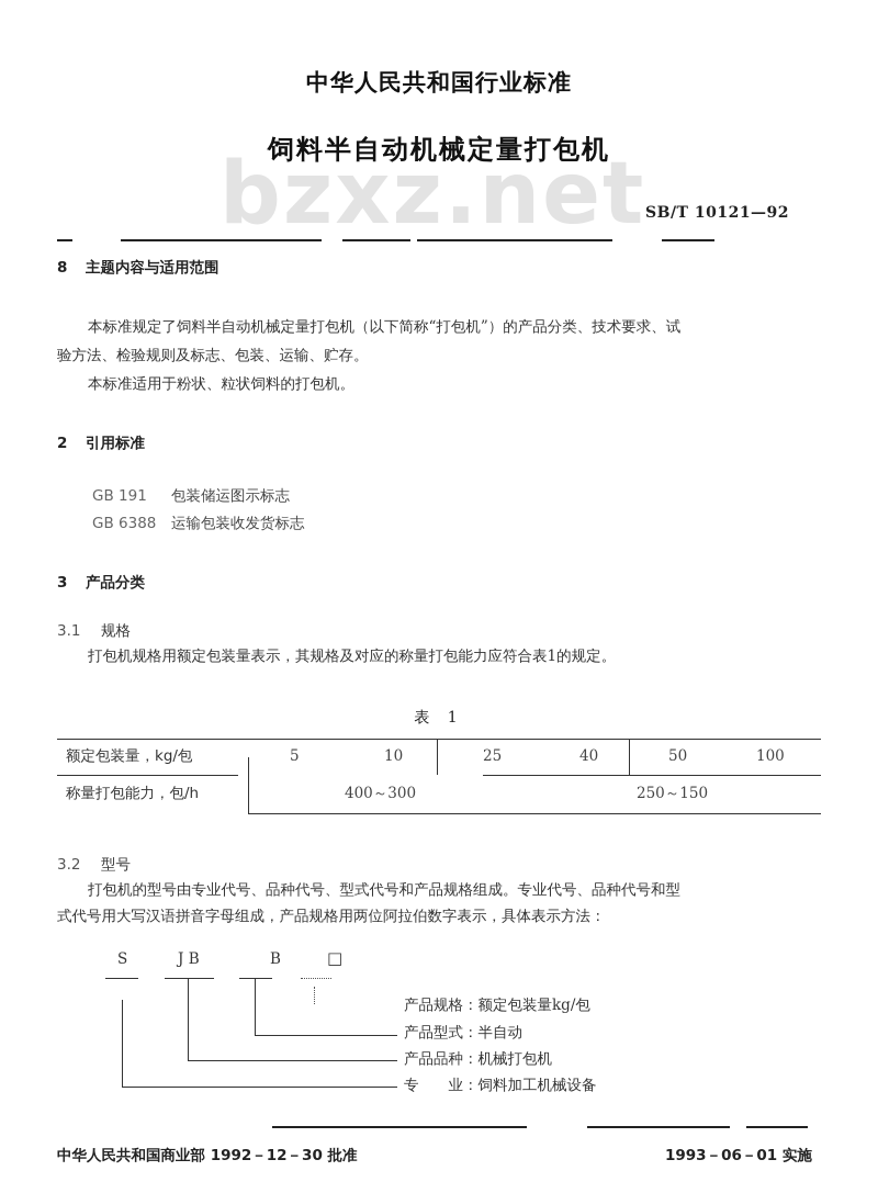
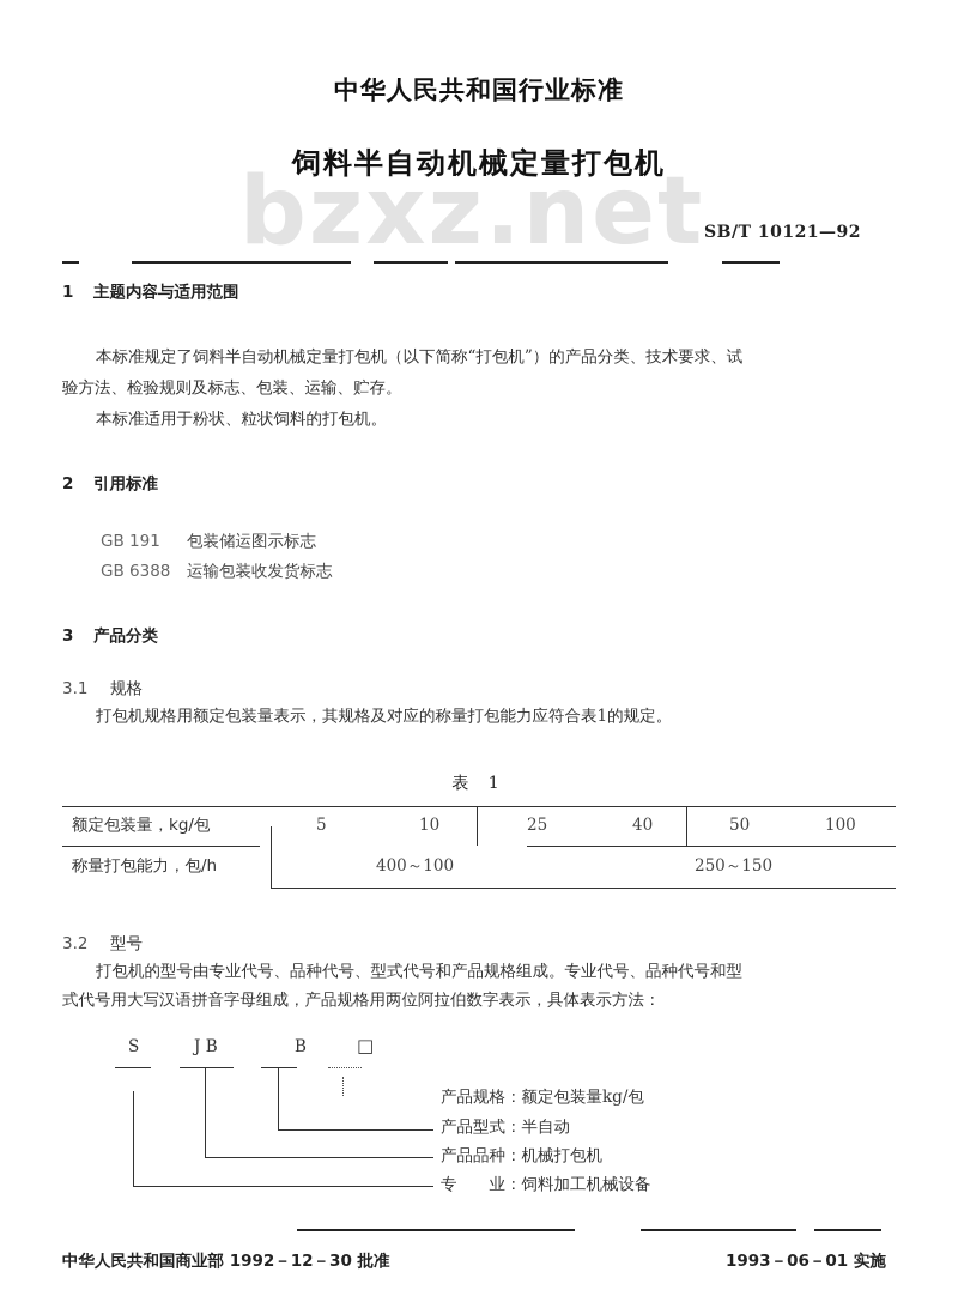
  中华人民共和国行业标准
  bzxz.net
  饲料半自动机械定量打包机
  SB/T 10121—92
- 8 主题内容与适用范围
+ 1 主题内容与适用范围
  本标准规定了饲料半自动机械定量打包机（以下简称“打包机”）的产品分类、技术要求、试
  验方法、检验规则及标志、包装、运输、贮存。
  本标准适用于粉状、粒状饲料的打包机。
  2 引用标准
  GB 191 包装储运图示标志
  GB 6388 运输包装收发货标志
  3 产品分类
  3.1 规格
  打包机规格用额定包装量表示，其规格及对应的称量打包能力应符合表1的规定。
  表 1
  额定包装量，kg/包
  5
  10
  25
  40
  50
  100
  称量打包能力，包/h
- 400～300
+ 400～100
  250～150
  3.2 型号
  打包机的型号由专业代号、品种代号、型式代号和产品规格组成。专业代号、品种代号和型
  式代号用大写汉语拼音字母组成，产品规格用两位阿拉伯数字表示，具体表示方法：
  S
  J B
  B
  □
  产品规格：额定包装量kg/包
  产品型式：半自动
  产品品种：机械打包机
  专 业：饲料加工机械设备
  中华人民共和国商业部 1992－12－30 批准
  1993－06－01 实施
